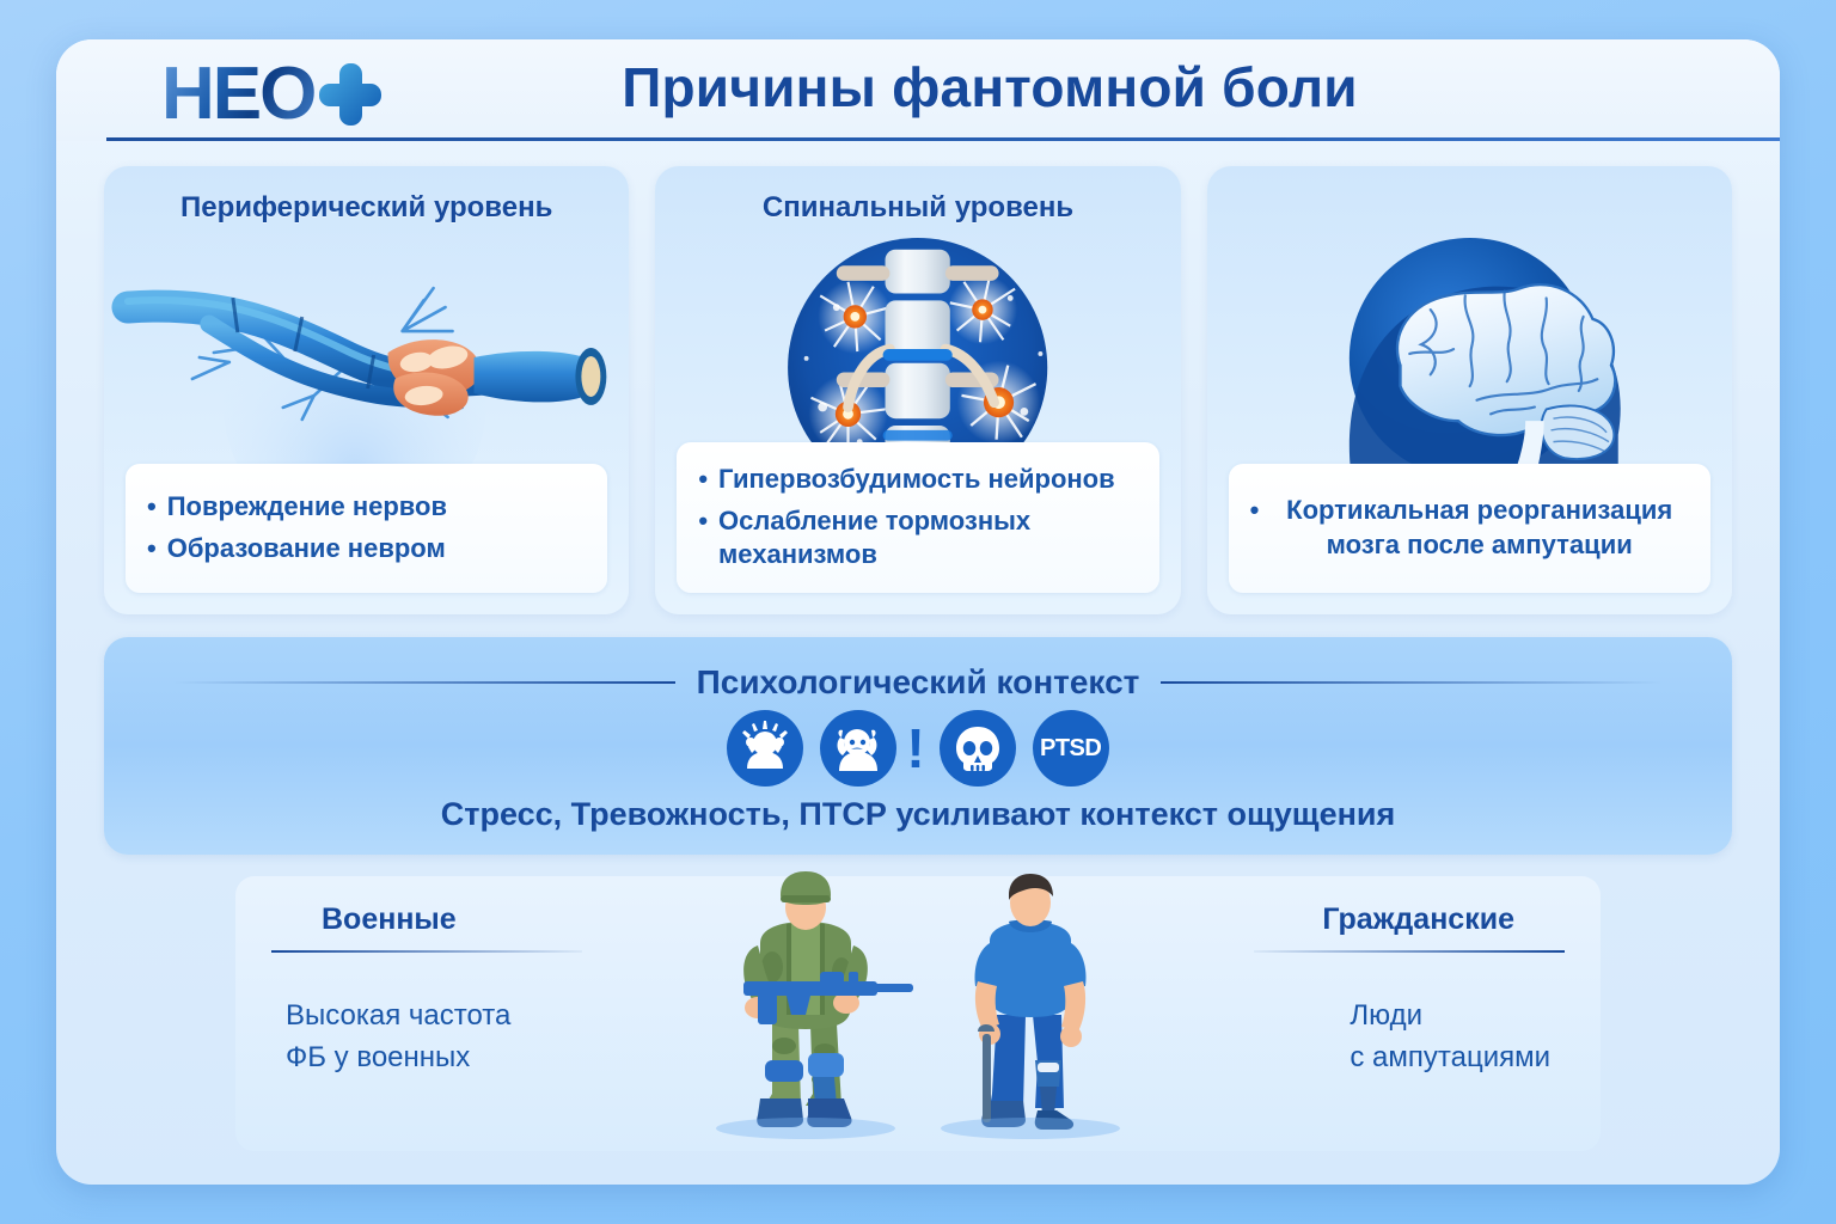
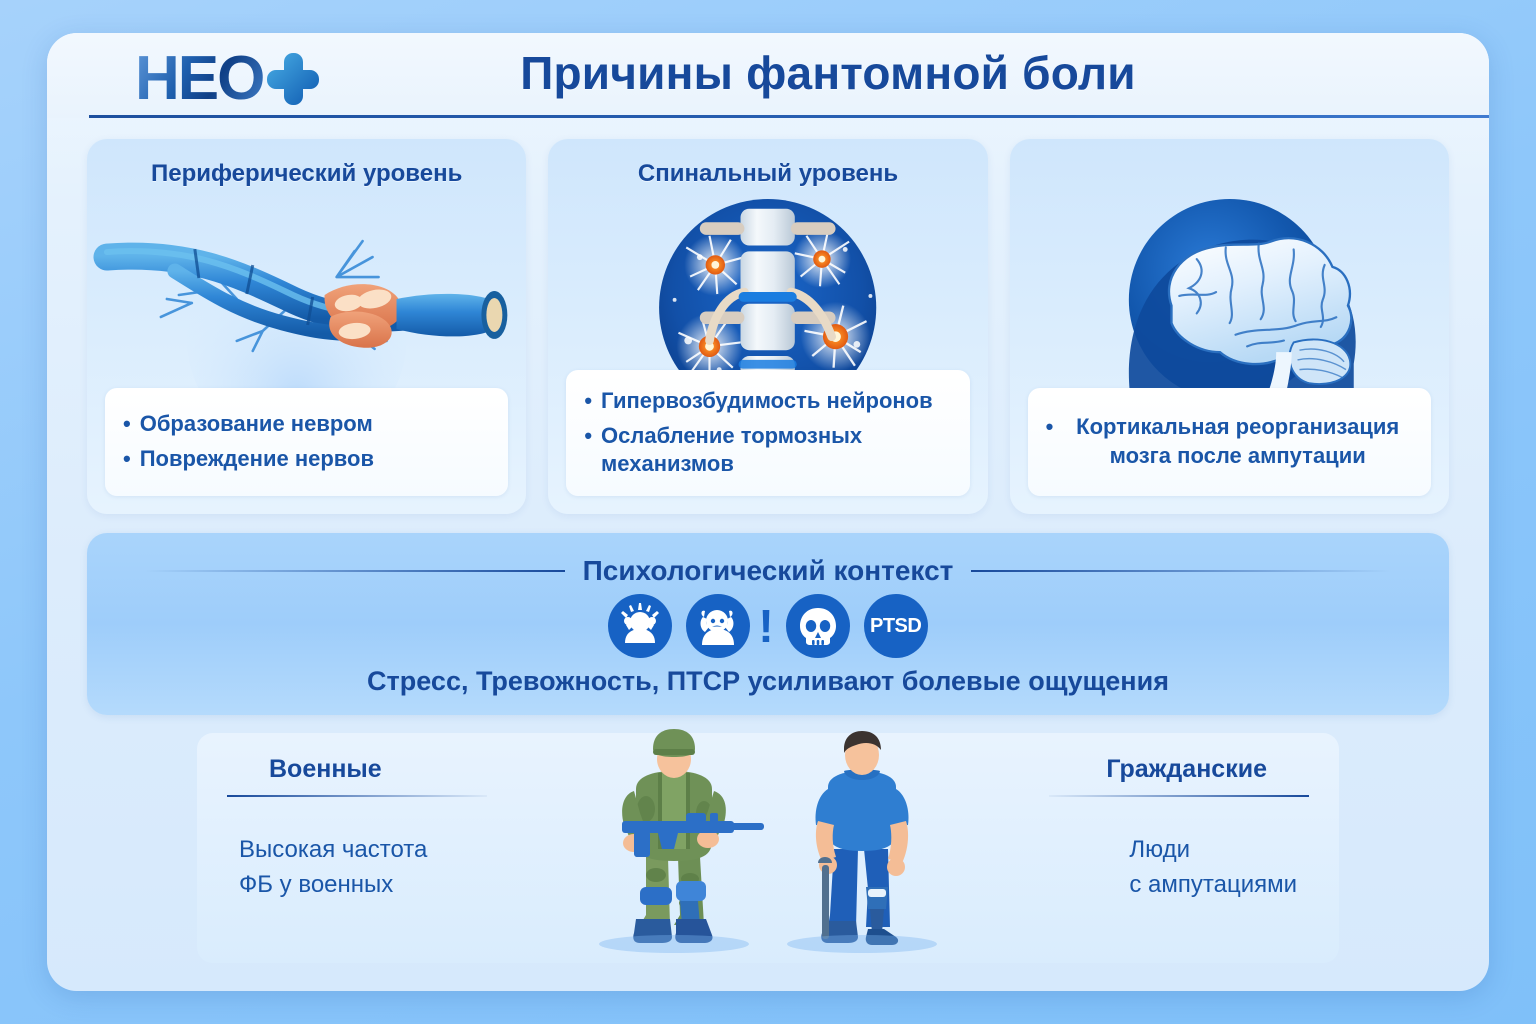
  HEO
  Причины фантомной боли
  Периферический уровень
  •
- Повреждение нервов
+ Образование невром
  •
- Образование невром
+ Повреждение нервов
  Спинальный уровень
  •
  Гипервозбудимость нейронов
  •
  Ослабление тормозных механизмов
  •
  Кортикальная реорганизация мозга после ампутации
  Психологический контекст
  !
  PTSD
- Стресс, Тревожность, ПТСР усиливают контекст ощущения
+ Стресс, Тревожность, ПТСР усиливают болевые ощущения
  Военные
  Высокая частота
  ФБ у военных
  Гражданские
  Люди
  с ампутациями
